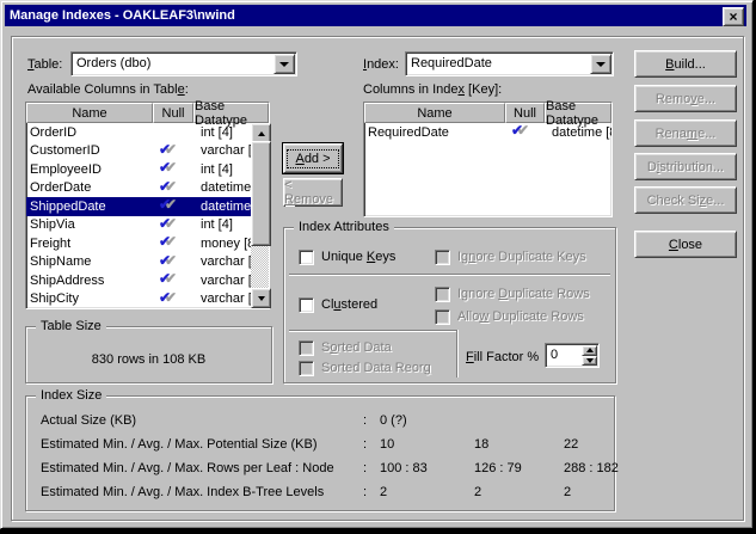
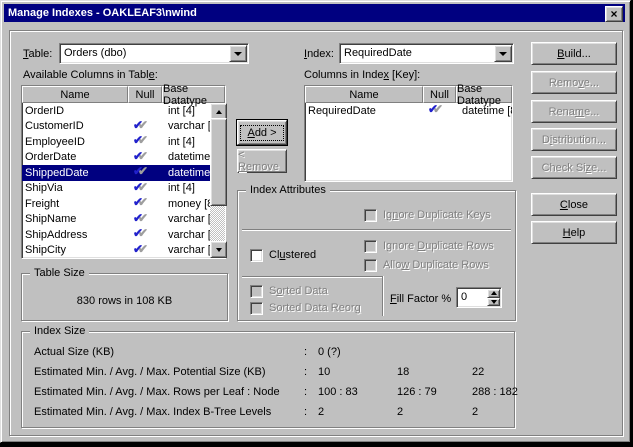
  Manage Indexes - OAKLEAF3\nwind
  ×
  Table:
  Orders (dbo)
  Index:
  RequiredDate
  Available Columns in Table:
  Columns in Index [Key]:
  Name
  Null
  Base Datatype
  OrderID
  int [4]
  CustomerID
  ✔
  ✔
  varchar
  EmployeeID
  ✔
  ✔
  int [4]
  OrderDate
  ✔
  ✔
  datetime
  ShippedDate
  ✔
  ✔
  datetime
  ShipVia
  ✔
  ✔
  int [4]
  Freight
  ✔
  ✔
  money [
  ShipName
  ✔
  ✔
  ShipAddress
  ✔
  ✔
  ShipCity
  ✔
  ✔
  Add >
  < Remove
  Name
  Null
  Base Datatype
  RequiredDate
  ✔
  ✔
  datetime [
  Build...
  Remove...
  Rename...
  Distribution...
  Check Size...
  Close
+ Help
  Index Attributes
- Unique Keys
  Ignore Duplicate Keys
  Ignore Duplicate Rows
  Clustered
  Allow Duplicate Rows
  Sorted Data
  Sorted Data Reorg
  Fill Factor %
  0
  Table Size
  830 rows in 108 KB
  Index Size
  Actual Size (KB)
  :
  0 (?)
  Estimated Min. / Avg. / Max. Potential Size (KB)
  :
  10
  18
  22
  Estimated Min. / Avg. / Max. Rows per Leaf : Node
  :
  100 : 83
  126 : 79
  288 : 182
  Estimated Min. / Avg. / Max. Index B-Tree Levels
  :
  2
  2
  2
